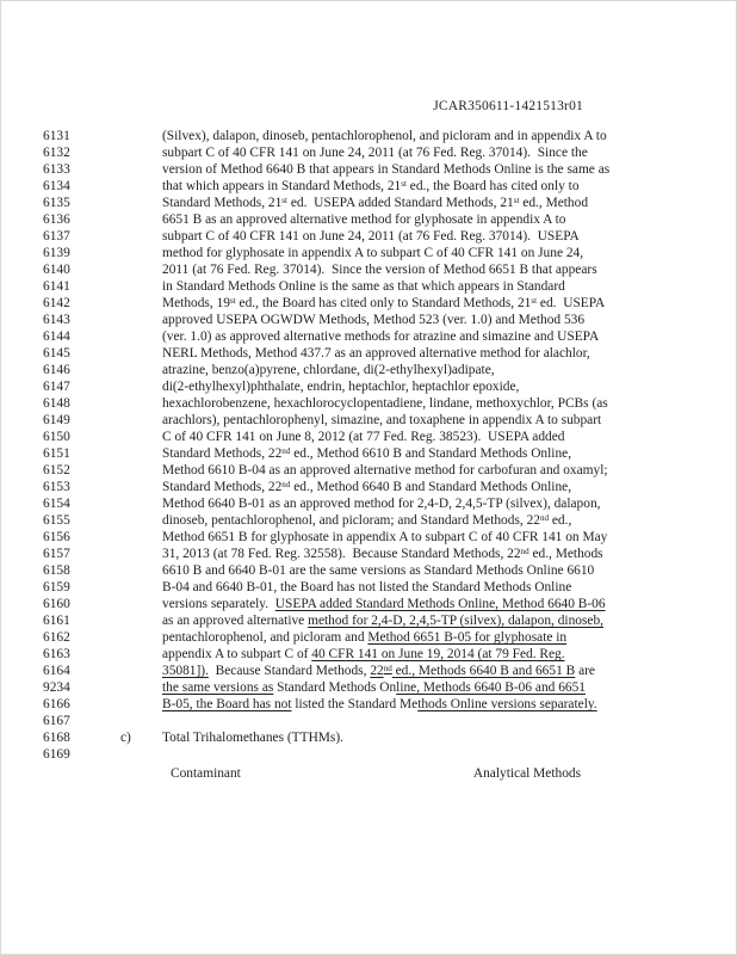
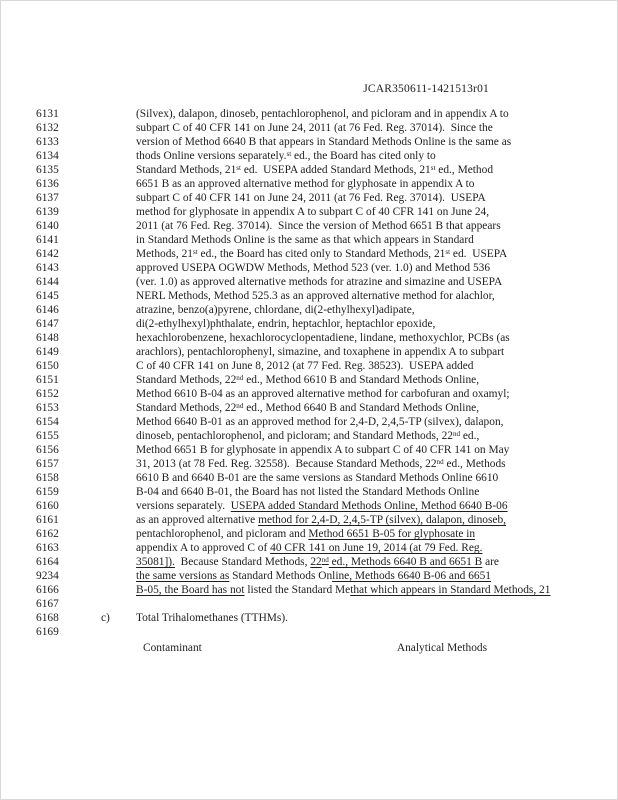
  JCAR350611-1421513r01
  6131
  (Silvex), dalapon, dinoseb, pentachlorophenol, and picloram and in appendix A to
  6132
  subpart C of 40 CFR 141 on June 24, 2011 (at 76 Fed. Reg. 37014). Since the
  6133
  version of Method 6640 B that appears in Standard Methods Online is the same as
  6134
- that which appears in Standard Methods, 21st ed., the Board has cited only to
+ thods Online versions separately.st ed., the Board has cited only to
  6135
  Standard Methods, 21st ed. USEPA added Standard Methods, 21st ed., Method
  6136
  6651 B as an approved alternative method for glyphosate in appendix A to
  6137
  subpart C of 40 CFR 141 on June 24, 2011 (at 76 Fed. Reg. 37014). USEPA
  6139
  method for glyphosate in appendix A to subpart C of 40 CFR 141 on June 24,
  6140
  2011 (at 76 Fed. Reg. 37014). Since the version of Method 6651 B that appears
  6141
  in Standard Methods Online is the same as that which appears in Standard
  6142
- Methods, 19st ed., the Board has cited only to Standard Methods, 21st ed. USEPA
+ Methods, 21st ed., the Board has cited only to Standard Methods, 21st ed. USEPA
  6143
  approved USEPA OGWDW Methods, Method 523 (ver. 1.0) and Method 536
  6144
  (ver. 1.0) as approved alternative methods for atrazine and simazine and USEPA
  6145
- NERL Methods, Method 437.7 as an approved alternative method for alachlor,
+ NERL Methods, Method 525.3 as an approved alternative method for alachlor,
  6146
  atrazine, benzo(a)pyrene, chlordane, di(2-ethylhexyl)adipate,
  6147
  di(2-ethylhexyl)phthalate, endrin, heptachlor, heptachlor epoxide,
  6148
  hexachlorobenzene, hexachlorocyclopentadiene, lindane, methoxychlor, PCBs (as
  6149
  arachlors), pentachlorophenyl, simazine, and toxaphene in appendix A to subpart
  6150
  C of 40 CFR 141 on June 8, 2012 (at 77 Fed. Reg. 38523). USEPA added
  6151
  Standard Methods, 22nd ed., Method 6610 B and Standard Methods Online,
  6152
  Method 6610 B-04 as an approved alternative method for carbofuran and oxamyl;
  6153
  Standard Methods, 22nd ed., Method 6640 B and Standard Methods Online,
  6154
  Method 6640 B-01 as an approved method for 2,4-D, 2,4,5-TP (silvex), dalapon,
  6155
  dinoseb, pentachlorophenol, and picloram; and Standard Methods, 22nd ed.,
  6156
  Method 6651 B for glyphosate in appendix A to subpart C of 40 CFR 141 on May
  6157
  31, 2013 (at 78 Fed. Reg. 32558). Because Standard Methods, 22nd ed., Methods
  6158
  6610 B and 6640 B-01 are the same versions as Standard Methods Online 6610
  6159
  B-04 and 6640 B-01, the Board has not listed the Standard Methods Online
  6160
  versions separately. USEPA added Standard Methods Online, Method 6640 B-06
  6161
  as an approved alternative method for 2,4-D, 2,4,5-TP (silvex), dalapon, dinoseb,
  6162
  pentachlorophenol, and picloram and Method 6651 B-05 for glyphosate in
  6163
- appendix A to subpart C of 40 CFR 141 on June 19, 2014 (at 79 Fed. Reg.
+ appendix A to approved C of 40 CFR 141 on June 19, 2014 (at 79 Fed. Reg.
  6164
  35081]). Because Standard Methods, 22nd ed., Methods 6640 B and 6651 B are
  9234
  the same versions as Standard Methods Online, Methods 6640 B-06 and 6651
  6166
- B-05, the Board has not listed the Standard Methods Online versions separately.
+ B-05, the Board has not listed the Standard Methat which appears in Standard Methods, 21
  6167
  6168
  c) Total Trihalomethanes (TTHMs).
  6169
  Contaminant
  Analytical Methods
